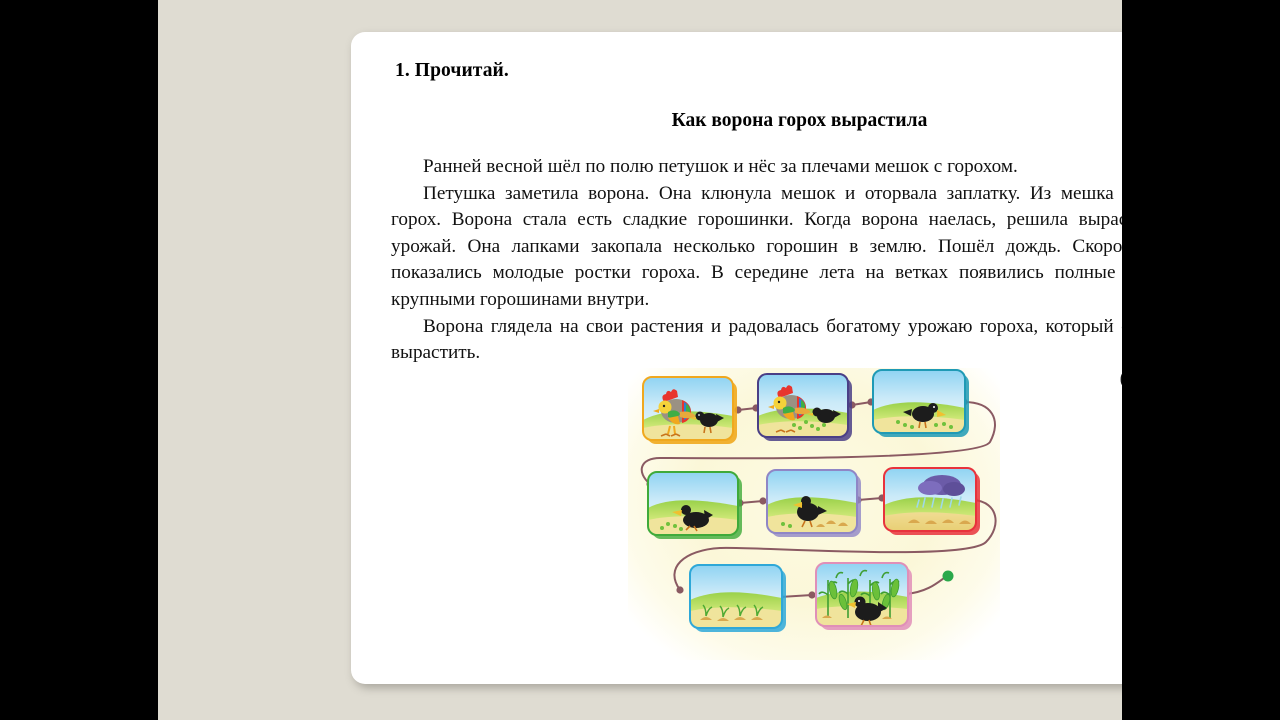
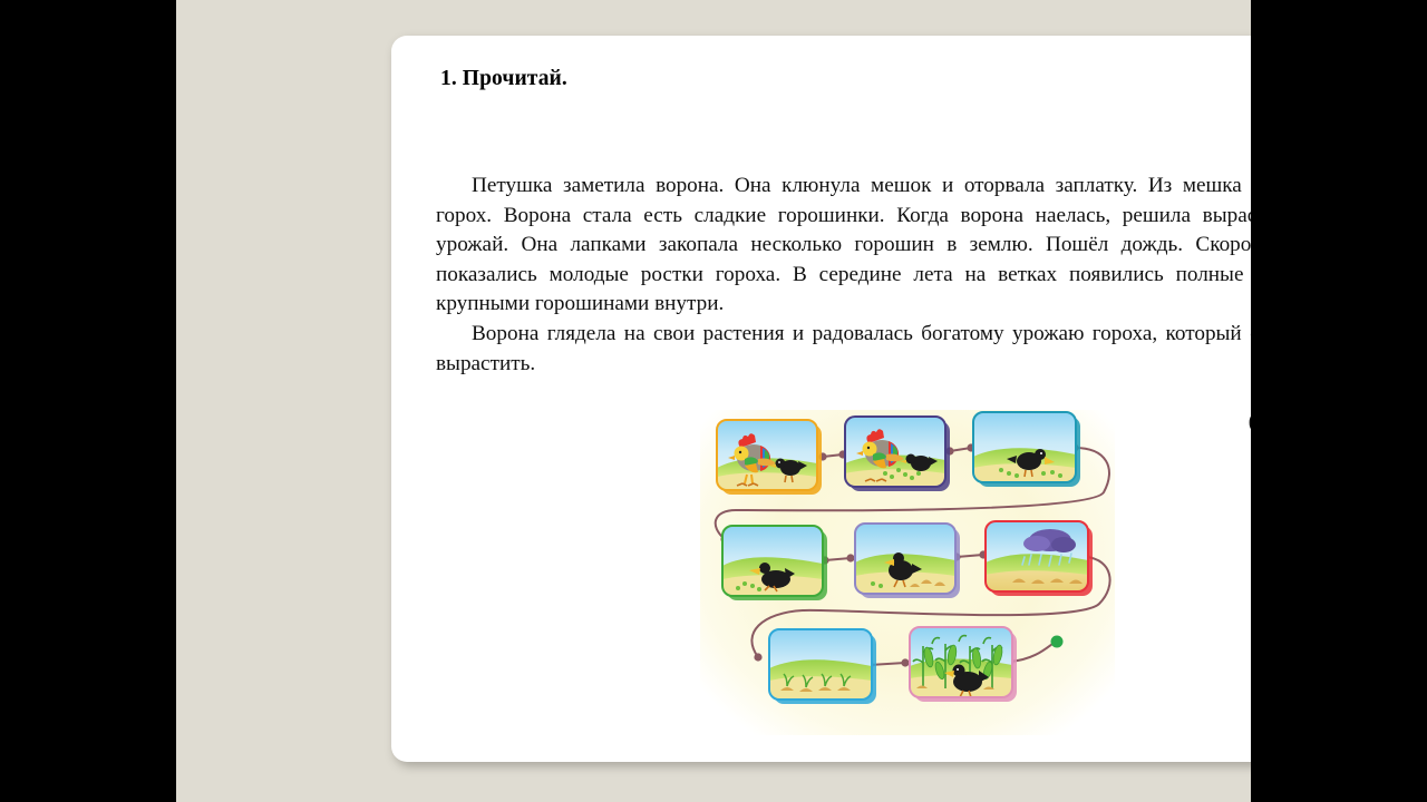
  1. Прочитай.
- Как ворона горох вырастила
- Ранней весной шёл по полю петушок и нёс за плечами мешок с горохом.
  Петушка заметила ворона. Она клюнула мешок и оторвала заплатку. Из мешка горох. Ворона стала есть сладкие горошинки. Когда ворона наелась, решила выра урожай. Она лапками закопала несколько горошин в землю. Пошёл дождь. Скоро показались молодые ростки гороха. В середине лета на ветках появились полные крупными горошинами внутри.
  Ворона глядела на свои растения и радовалась богатому урожаю гороха, который вырастить.
